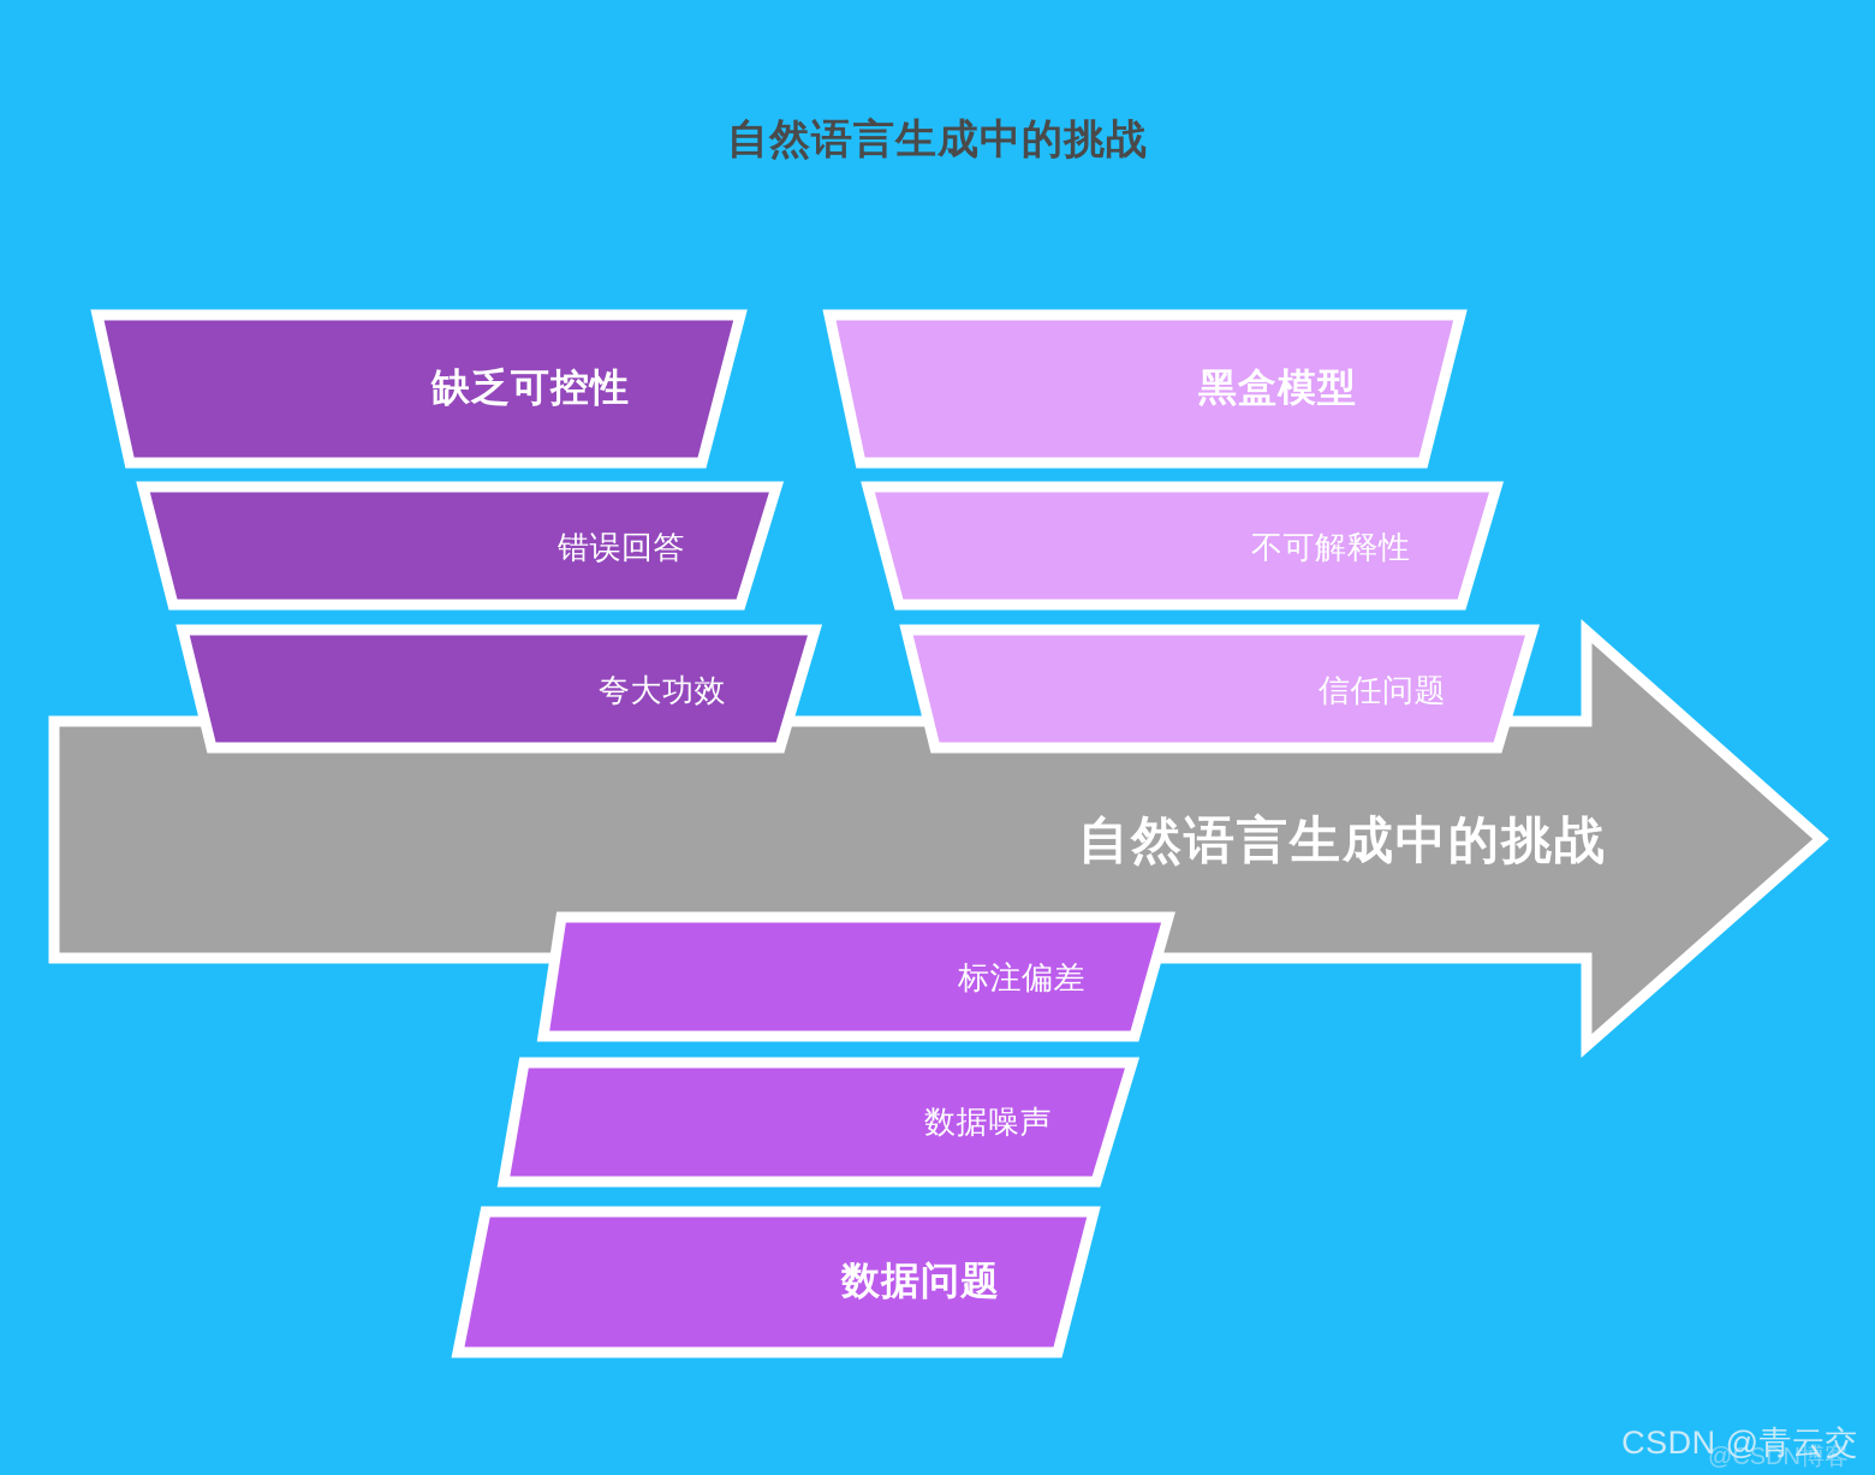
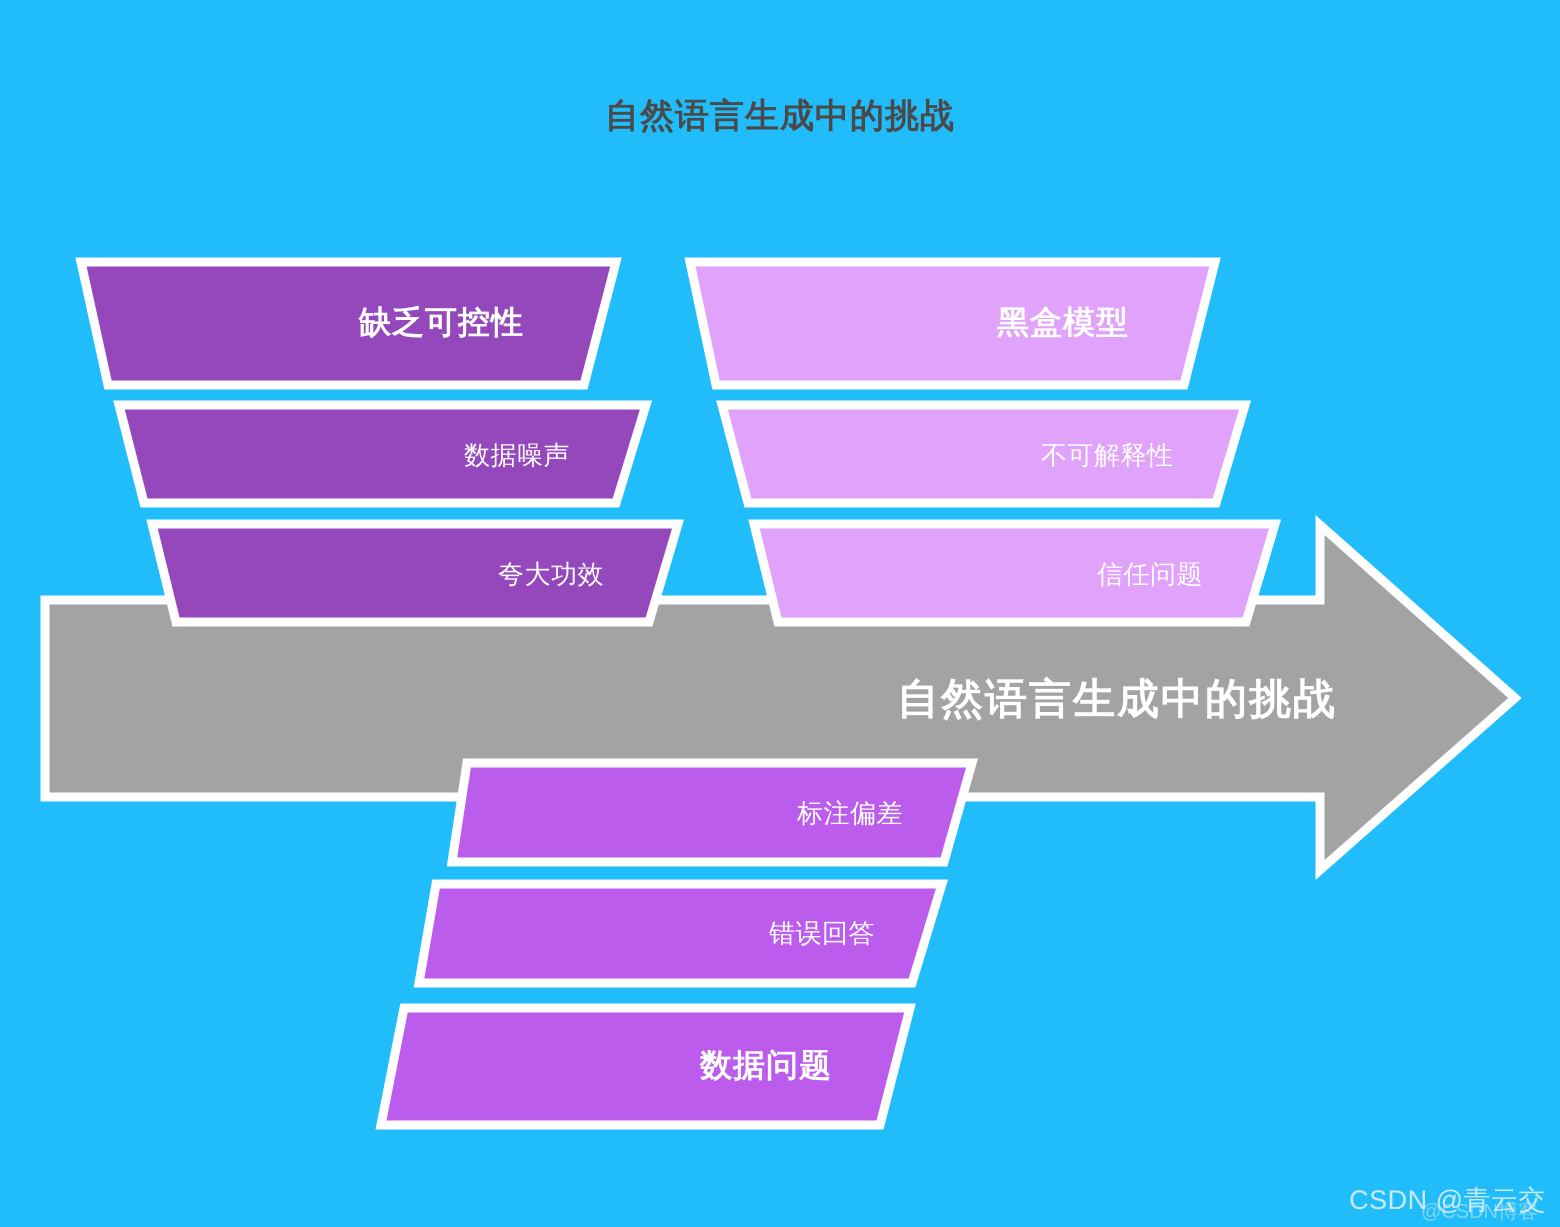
  自然语言生成中的挑战
  自然语言生成中的挑战
  缺乏可控性
- 错误回答
+ 数据噪声
  夸大功效
  黑盒模型
  不可解释性
  信任问题
  标注偏差
- 数据噪声
+ 错误回答
  数据问题
  @CSDN博客
  CSDN @青云交
